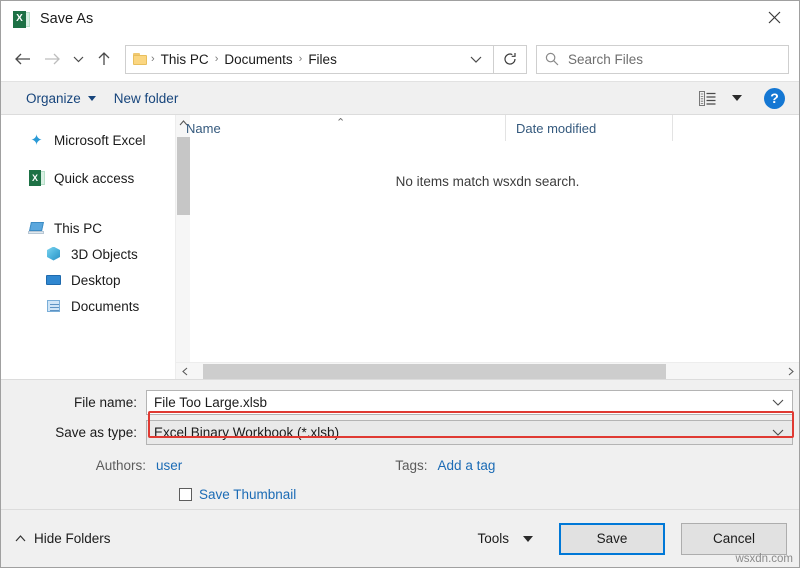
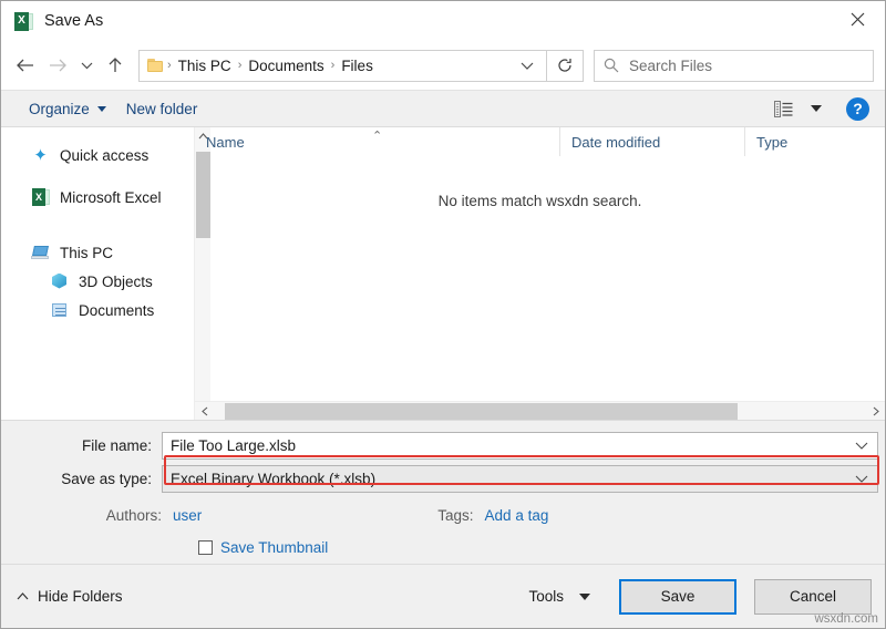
  X
  Save As
  ›
  This PC
  ›
  Documents
  ›
  Files
  Search Files
  Organize
  New folder
  ?
  ✦
- Microsoft Excel
+ Quick access
  X
- Quick access
+ Microsoft Excel
  This PC
  3D Objects
- Desktop
  Documents
  Name
  ⌃
  Date modified
+ Type
  No items match wsxdn search.
  File name:
  File Too Large.xlsb
  Save as type:
  Excel Binary Workbook (*.xlsb)
  Authors:
  user
  Tags:
  Add a tag
  Save Thumbnail
  Hide Folders
  Tools
  Save
  Cancel
  wsxdn.com
